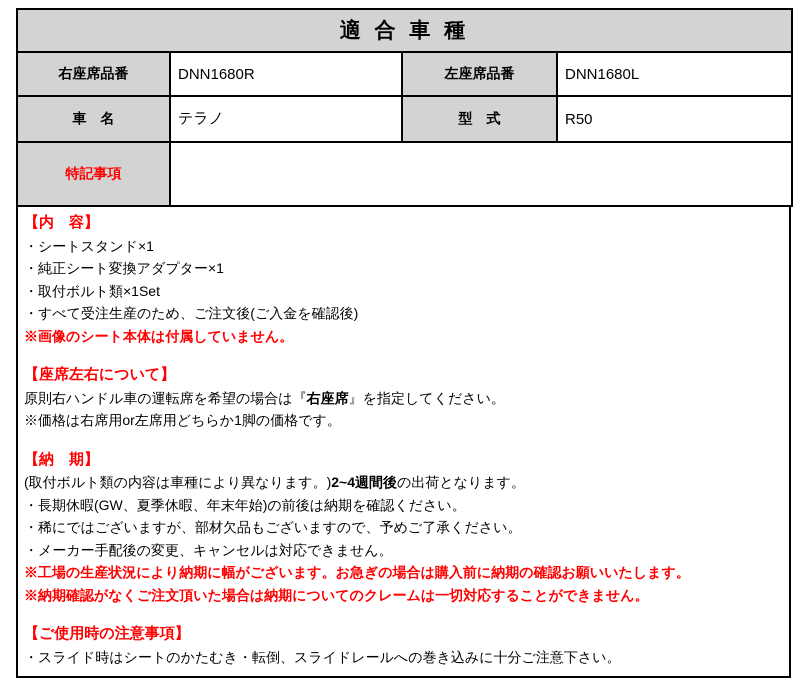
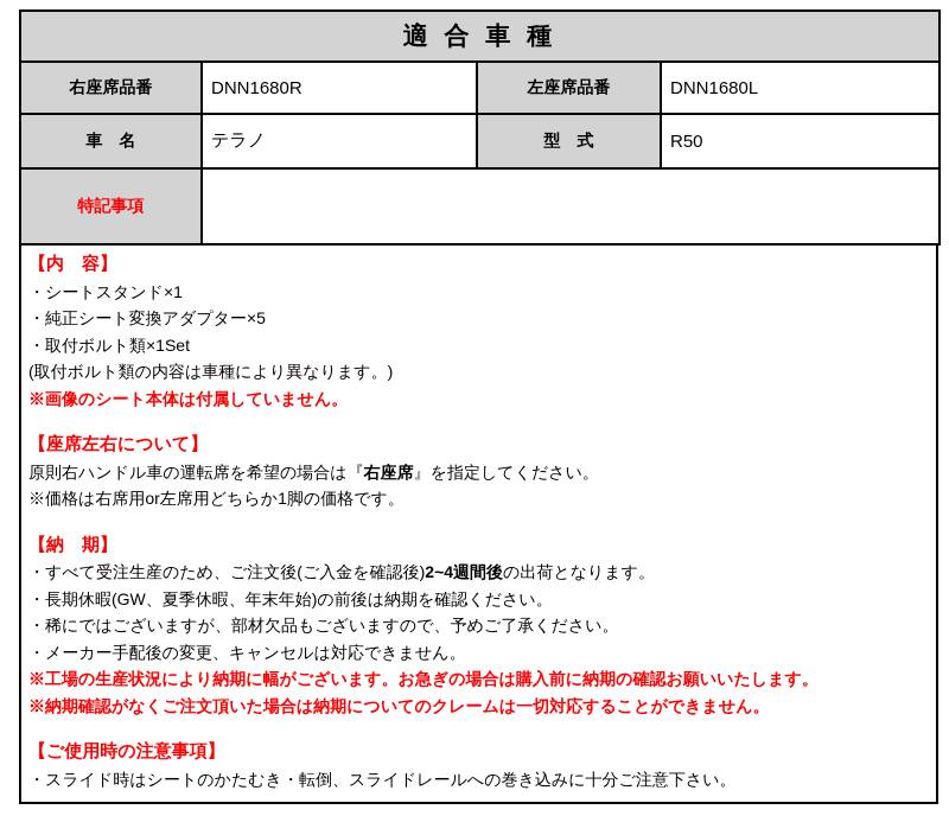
  適 合 車 種
  右座席品番	DNN1680R	左座席品番	DNN1680L
  車 名	テラノ	型 式	R50
  特記事項
  【内 容】
  ・シートスタンド×1
- ・純正シート変換アダプター×1
+ ・純正シート変換アダプター×5
  ・取付ボルト類×1Set
- ・すべて受注生産のため、ご注文後(ご入金を確認後)
+ (取付ボルト類の内容は車種により異なります。)
  ※画像のシート本体は付属していません。
  【座席左右について】
  原則右ハンドル車の運転席を希望の場合は『右座席』を指定してください。
  ※価格は右席用or左席用どちらか1脚の価格です。
  【納 期】
- (取付ボルト類の内容は車種により異なります。)2~4週間後の出荷となります。
+ ・すべて受注生産のため、ご注文後(ご入金を確認後)2~4週間後の出荷となります。
  ・長期休暇(GW、夏季休暇、年末年始)の前後は納期を確認ください。
  ・稀にではございますが、部材欠品もございますので、予めご了承ください。
  ・メーカー手配後の変更、キャンセルは対応できません。
  ※工場の生産状況により納期に幅がございます。お急ぎの場合は購入前に納期の確認お願いいたします。
  ※納期確認がなくご注文頂いた場合は納期についてのクレームは一切対応することができません。
  【ご使用時の注意事項】
  ・スライド時はシートのかたむき・転倒、スライドレールへの巻き込みに十分ご注意下さい。
